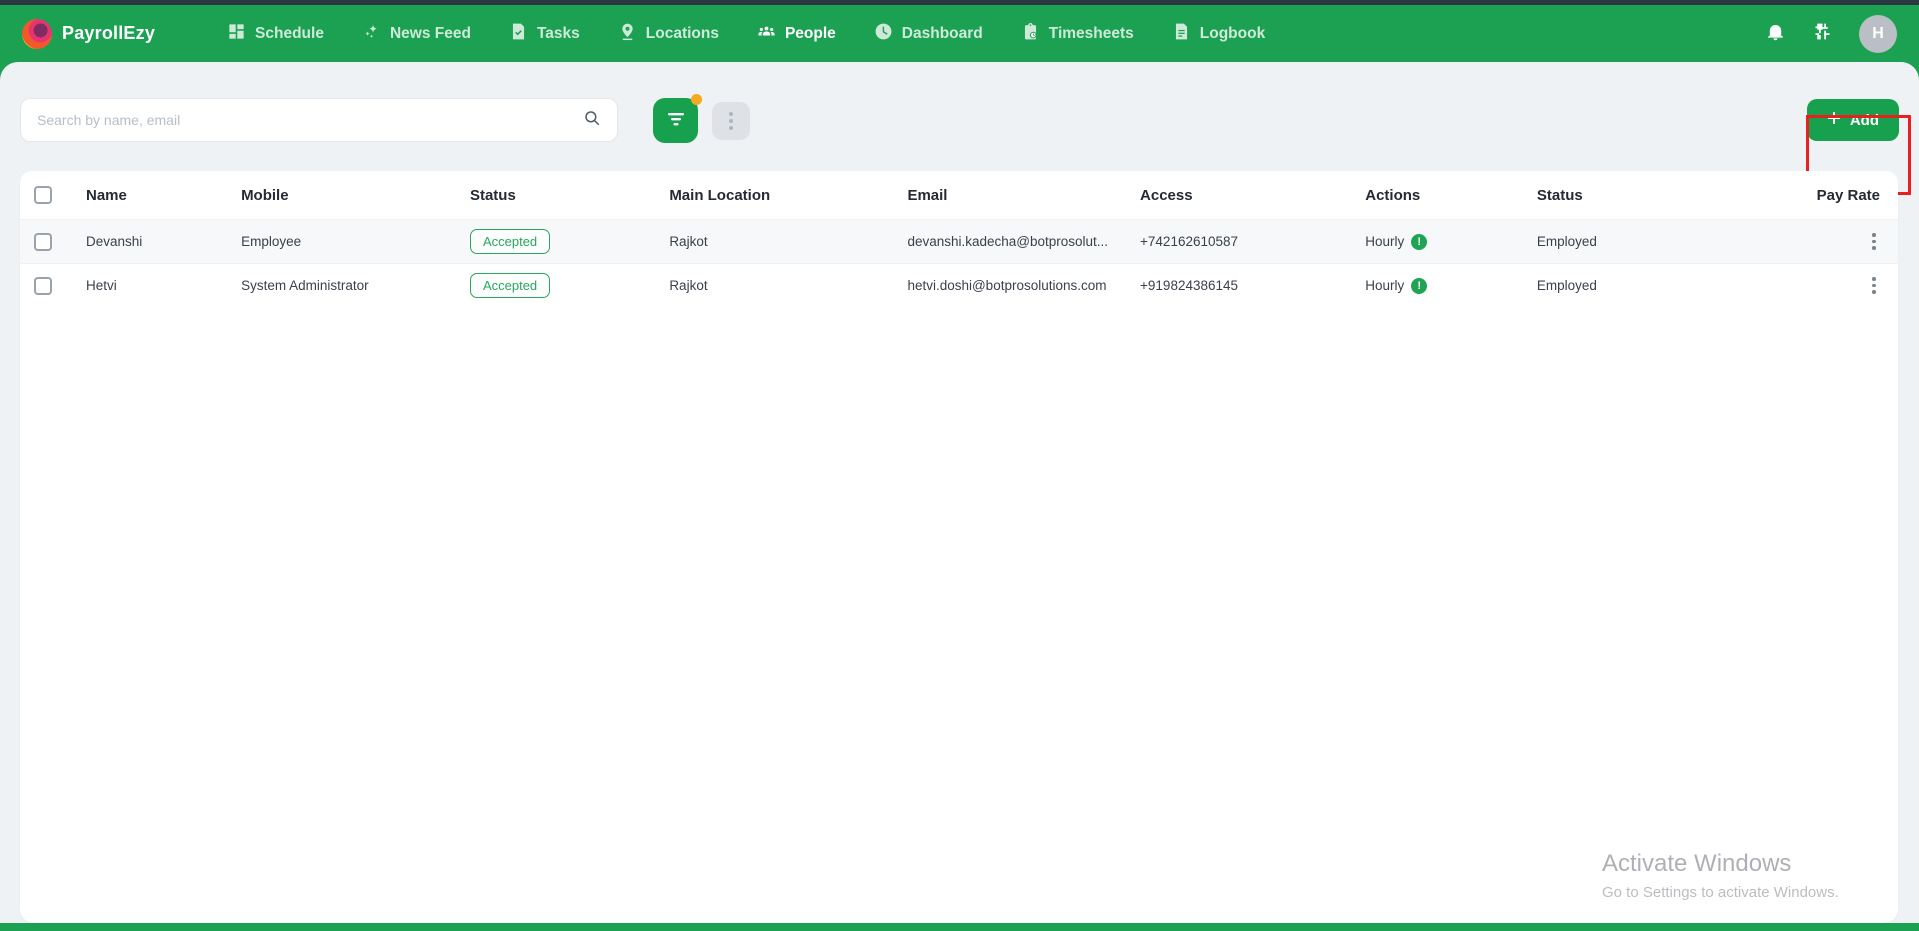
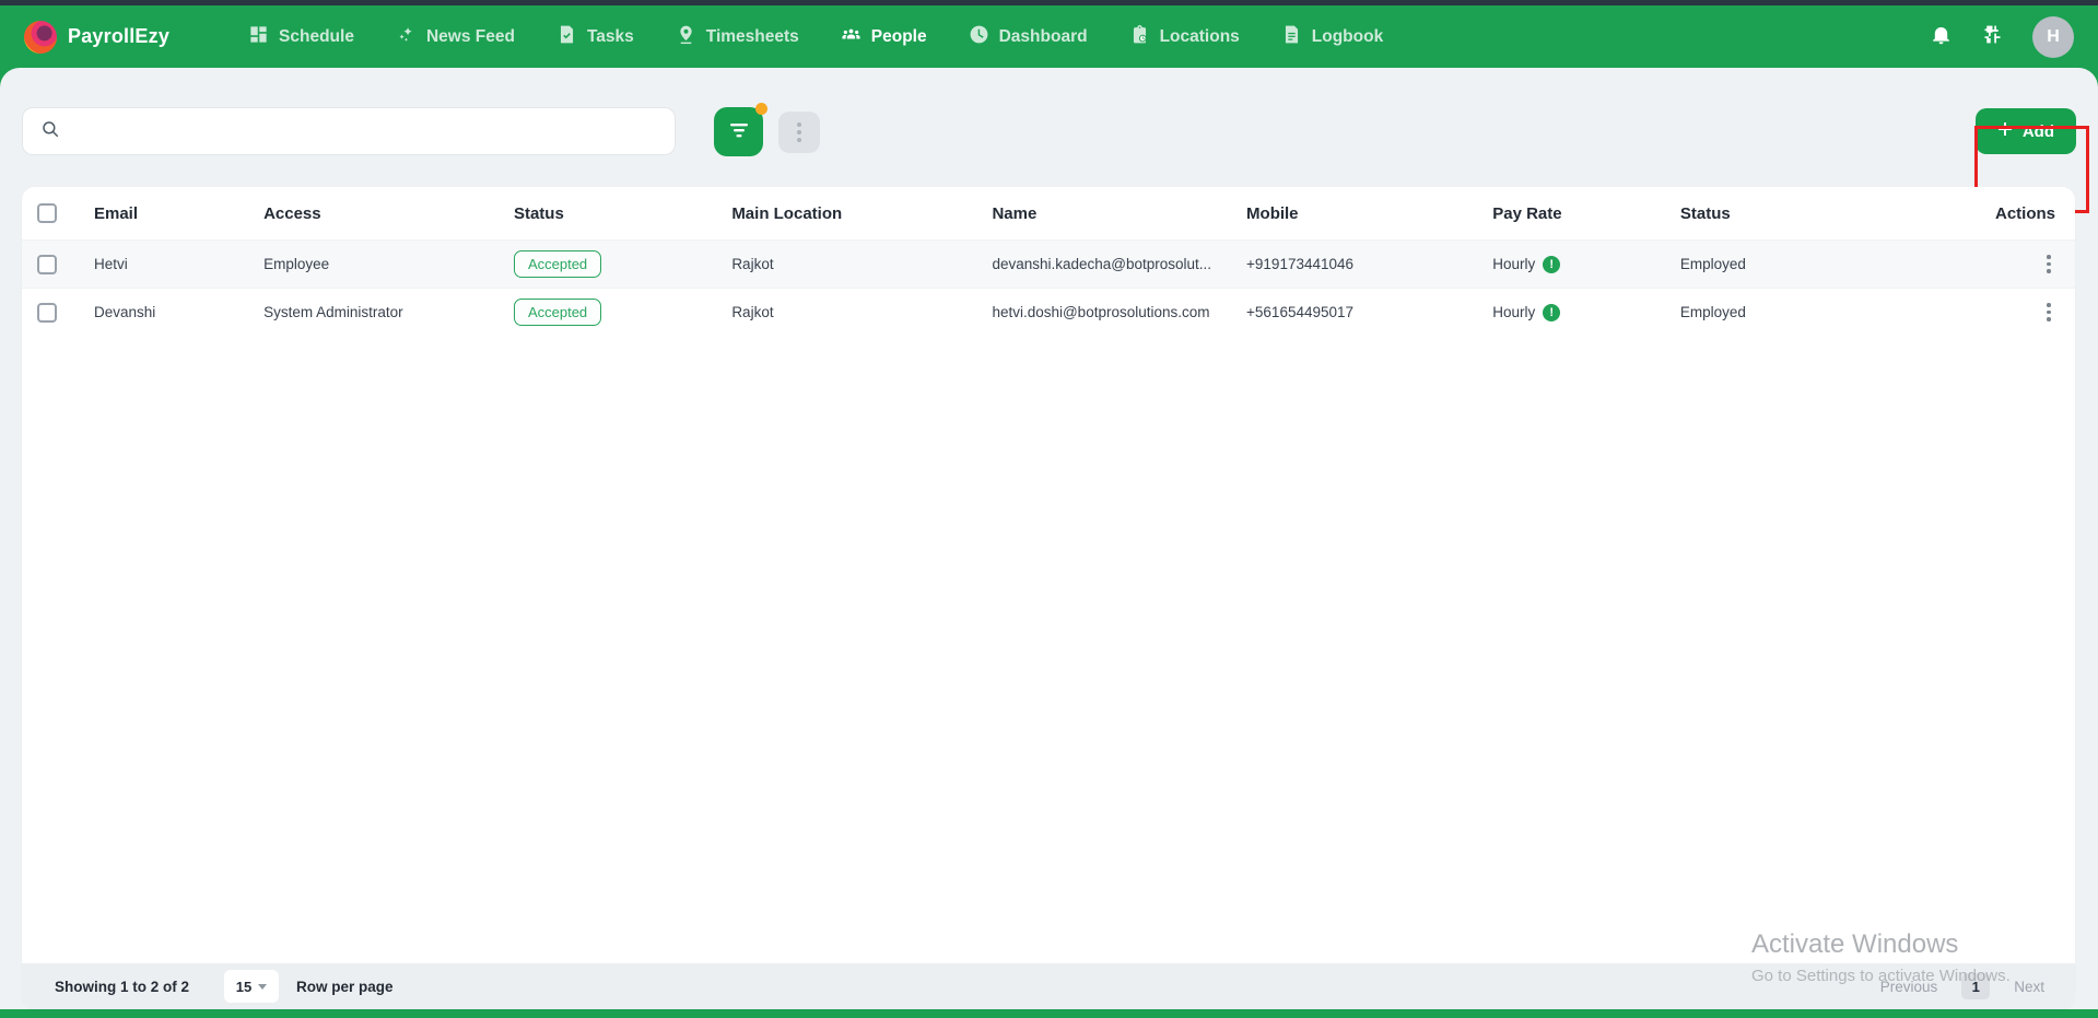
  PayrollEzy
  Schedule
  News Feed
  Tasks
- Locations
+ Timesheets
  People
  Dashboard
- Timesheets
+ Locations
  Logbook
  H
- Search by name, email
  Add
- Name
+ Email
- Mobile
+ Access
  Status
  Main Location
- Email
+ Name
- Access
+ Mobile
- Actions
+ Pay Rate
  Status
- Pay Rate
+ Actions
- Devanshi
+ Hetvi
  Employee
  Accepted
  Rajkot
  devanshi.kadecha@botprosolut...
- +742162610587
+ +919173441046
  Hourly
  Employed
- Hetvi
+ Devanshi
  System Administrator
  Accepted
  Rajkot
  hetvi.doshi@botprosolutions.com
- +919824386145
+ +561654495017
  Hourly
  Employed
+ Showing 1 to 2 of 2
+ 15
+ Row per page
+ Previous
+ 1
+ Next
  Activate Windows
  Go to Settings to activate Windows.
